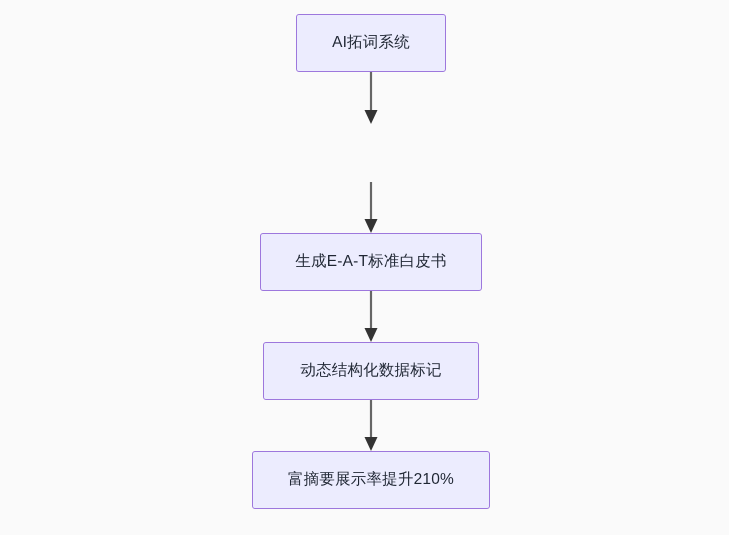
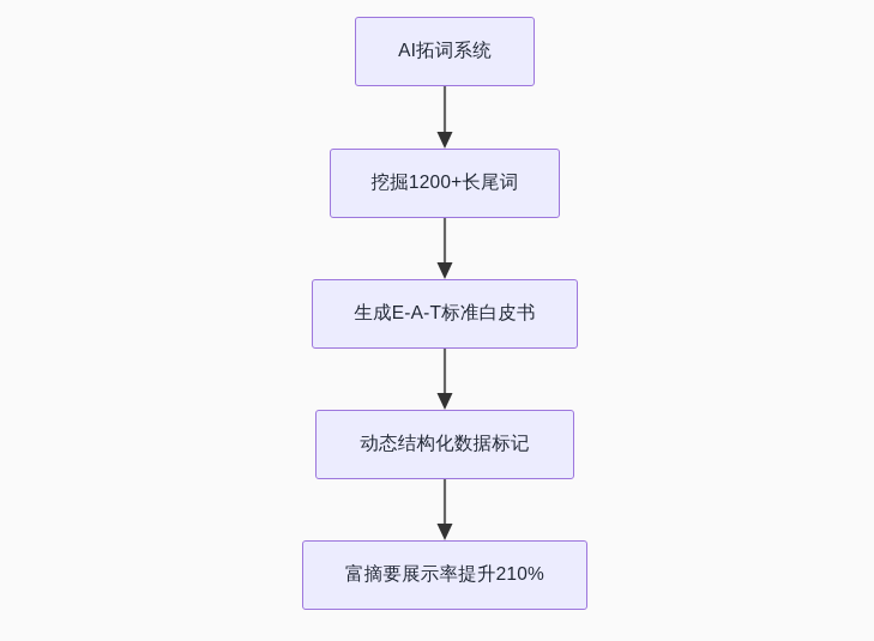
  AI拓词系统
+ 挖掘1200+长尾词
  生成E-A-T标准白皮书
  动态结构化数据标记
  富摘要展示率提升210%
